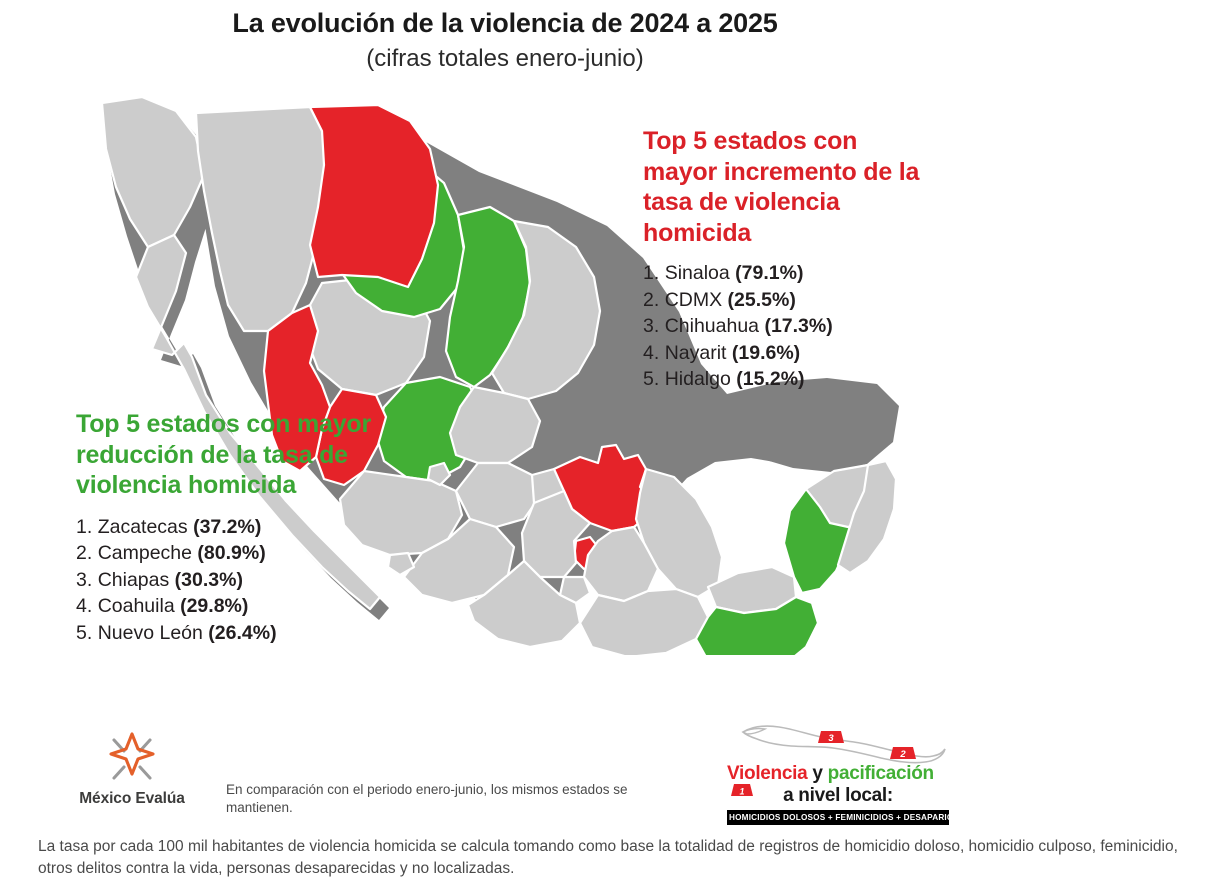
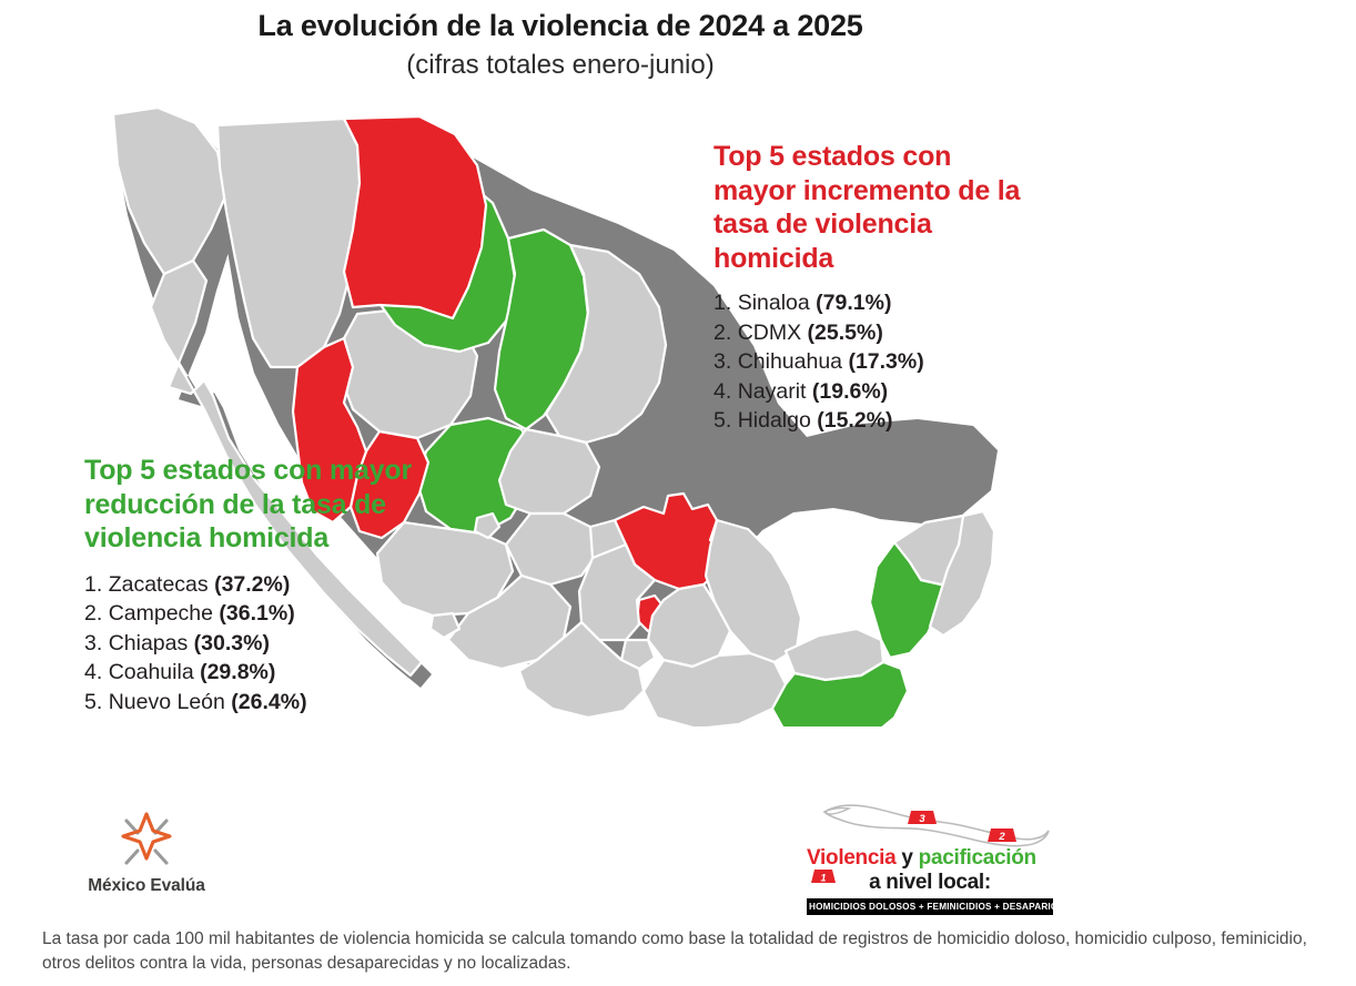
  La evolución de la violencia de 2024 a 2025
  (cifras totales enero-junio)
  Top 5 estados con mayor incremento de la tasa de violencia homicida
  1. Sinaloa (79.1%)
  2. CDMX (25.5%)
  3. Chihuahua (17.3%)
  4. Nayarit (19.6%)
  5. Hidalgo (15.2%)
  Top 5 estados con mayor reducción de la tasa de violencia homicida
  1. Zacatecas (37.2%)
- 2. Campeche (80.9%)
+ 2. Campeche (36.1%)
  3. Chiapas (30.3%)
  4. Coahuila (29.8%)
  5. Nuevo León (26.4%)
  México Evalúa
- En comparación con el periodo enero-junio, los mismos estados se mantienen.
  3
  2
  Violencia y pacificación
  1
  a nivel local:
  HOMICIDIOS DOLOSOS + FEMINICIDIOS + DESAPARICIONES
  La tasa por cada 100 mil habitantes de violencia homicida se calcula tomando como base la totalidad de registros de homicidio doloso, homicidio culposo, feminicidio, otros delitos contra la vida, personas desaparecidas y no localizadas.
